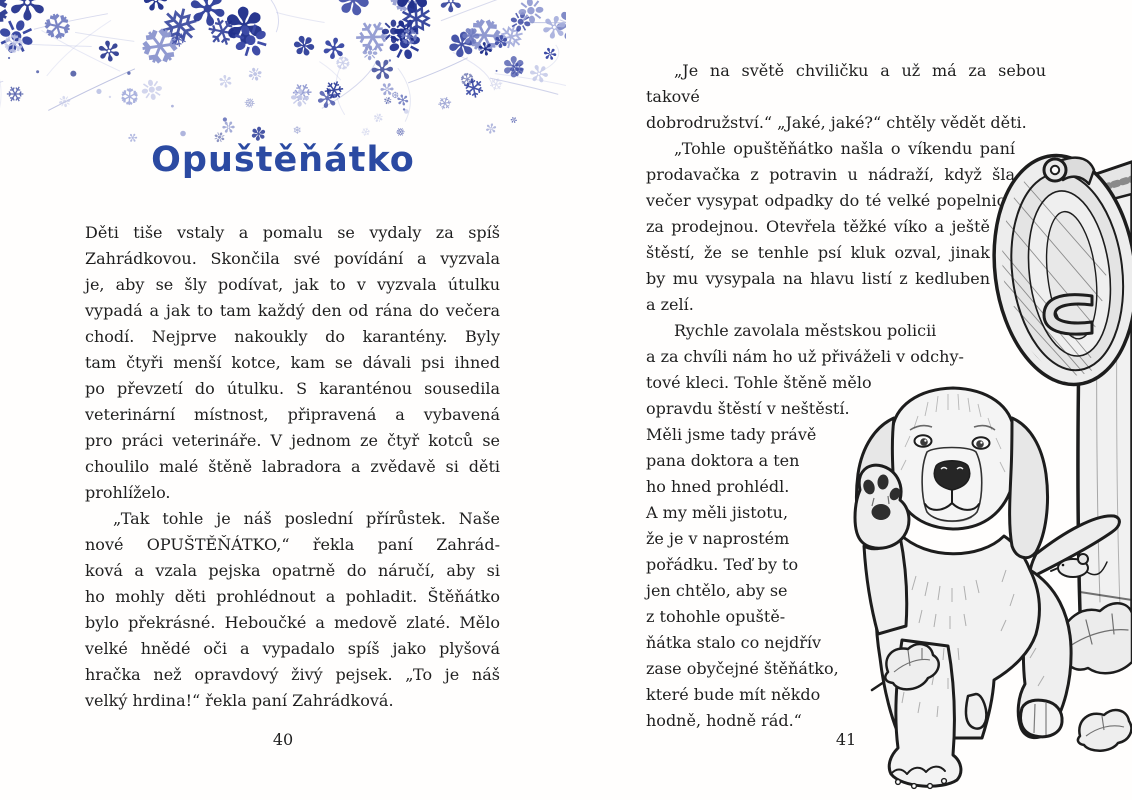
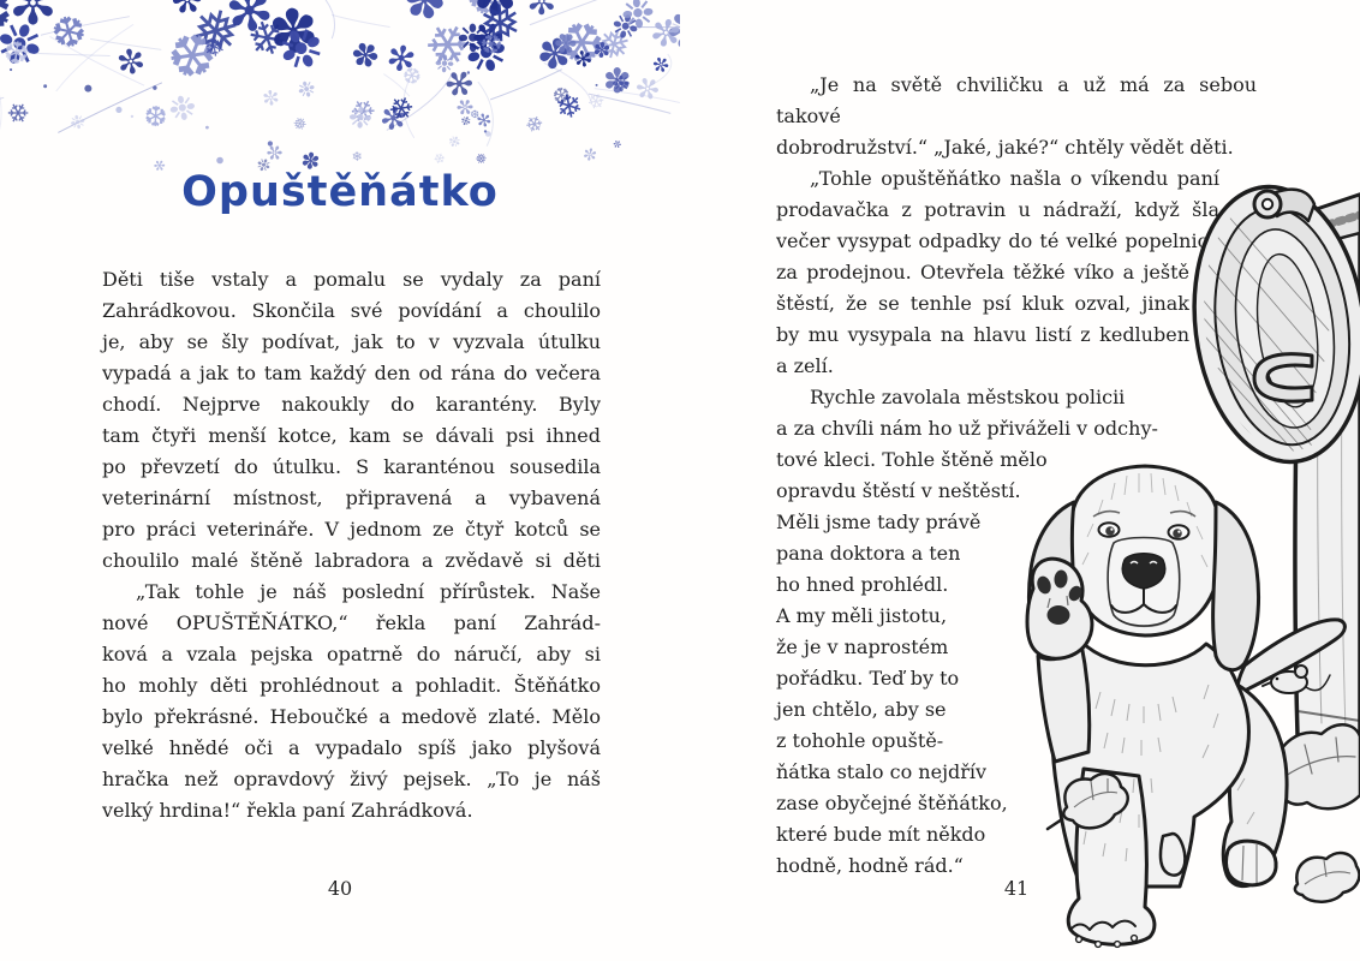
  ✼
  ❉
  ✼
  ✽
  ❆
  Opuštěňátko
- Děti tiše vstaly a pomalu se vydaly za spíš
+ Děti tiše vstaly a pomalu se vydaly za paní
- Zahrádkovou. Skončila své povídání a vyzvala
+ Zahrádkovou. Skončila své povídání a choulilo
  je, aby se šly podívat, jak to v vyzvala útulku
  vypadá a jak to tam každý den od rána do večera
  chodí. Nejprve nakoukly do karantény. Byly
  tam čtyři menší kotce, kam se dávali psi ihned
  po převzetí do útulku. S karanténou sousedila
  veterinární místnost, připravená a vybavená
  pro práci veterináře. V jednom ze čtyř kotců se
  choulilo malé štěně labradora a zvědavě si děti
- prohlíželo.
  „Tak tohle je náš poslední přírůstek. Naše
  nové OPUŠTĚŇÁTKO,“ řekla paní Zahrád-
  ková a vzala pejska opatrně do náručí, aby si
  ho mohly děti prohlédnout a pohladit. Štěňátko
  bylo překrásné. Heboučké a medově zlaté. Mělo
  velké hnědé oči a vypadalo spíš jako plyšová
  hračka než opravdový živý pejsek. „To je náš
  velký hrdina!“ řekla paní Zahrádková.
  40
  „Je na světě chviličku a už má za sebou takové
  dobrodružství.“ „Jaké, jaké?“ chtěly vědět děti.
  „Tohle opuštěňátko našla o víkendu paní
  prodavačka z potravin u nádraží, když šla
  večer vysypat odpadky do té velké popelnic
  za prodejnou. Otevřela těžké víko a ještě
  štěstí, že se tenhle psí kluk ozval, jinak
  by mu vysypala na hlavu listí z kedluben
  a zelí.
  Rychle zavolala městskou policii
  a za chvíli nám ho už přiváželi v odchy-
  tové kleci. Tohle štěně mělo
  opravdu štěstí v neštěstí.
  Měli jsme tady právě
  pana doktora a ten
  ho hned prohlédl.
  A my měli jistotu,
  že je v naprostém
  pořádku. Teď by to
  jen chtělo, aby se
  z tohohle opuště-
  ňátka stalo co nejdřív
  zase obyčejné štěňátko,
  které bude mít někdo
  hodně, hodně rád.“
  41
